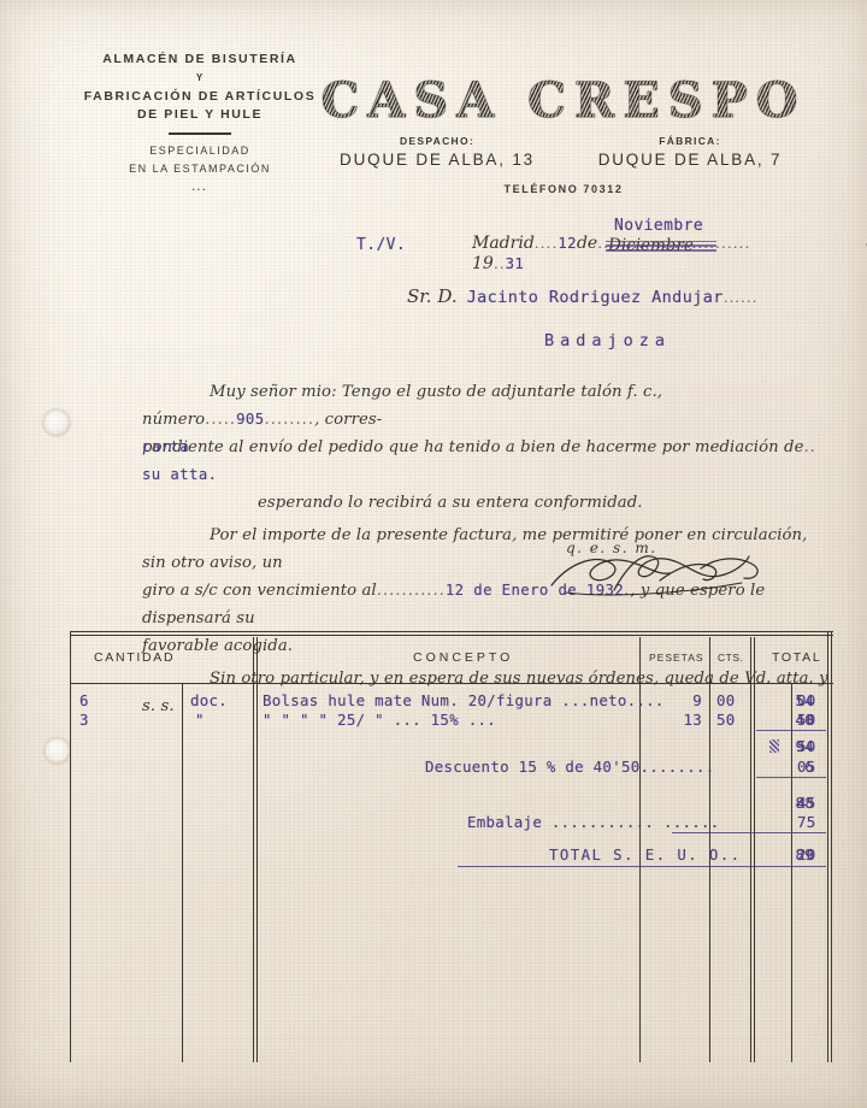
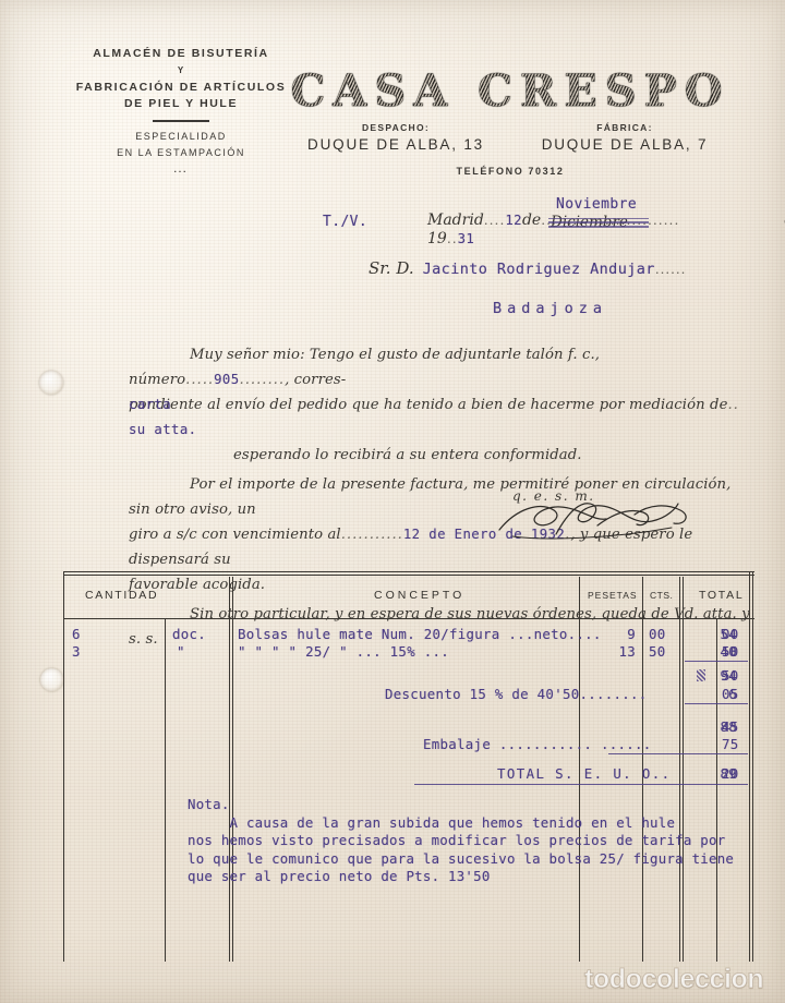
+ Nota. A causa de la gran subida que hemos tenido en el hule nos hemos visto precisados a modificar los precios de tarifa por lo que le comunico que para la sucesivo la bolsa 25/ figura tiene que ser al precio neto de Pts. 13'50
+ todocoleccion
